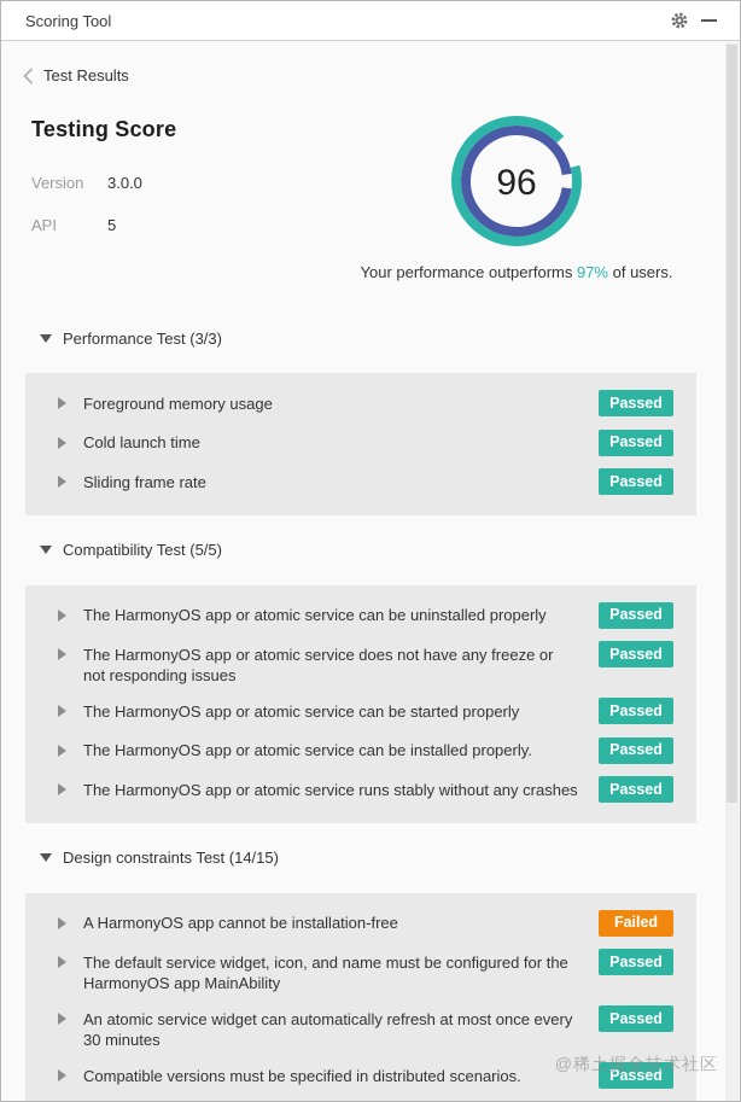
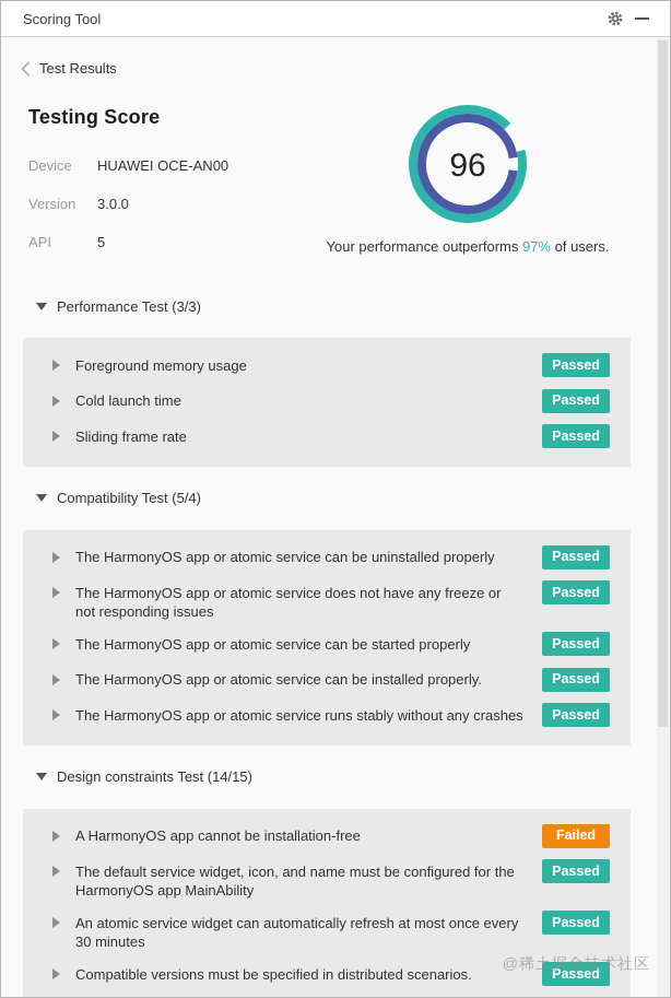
  Scoring Tool
  Test Results
  Testing Score
+ Device
+ HUAWEI OCE-AN00
  Version
  3.0.0
  API
  5
  96
  Your performance outperforms 97% of users.
  Performance Test (3/3)
  Foreground memory usage
  Passed
  Cold launch time
  Passed
  Sliding frame rate
  Passed
- Compatibility Test (5/5)
+ Compatibility Test (5/4)
  The HarmonyOS app or atomic service can be uninstalled properly
  Passed
  The HarmonyOS app or atomic service does not have any freeze or
  not responding issues
  Passed
  The HarmonyOS app or atomic service can be started properly
  Passed
  The HarmonyOS app or atomic service can be installed properly.
  Passed
  The HarmonyOS app or atomic service runs stably without any crashes
  Passed
  Design constraints Test (14/15)
  A HarmonyOS app cannot be installation-free
  Failed
  The default service widget, icon, and name must be configured for the
  HarmonyOS app MainAbility
  Passed
  An atomic service widget can automatically refresh at most once every
  30 minutes
  Passed
  Compatible versions must be specified in distributed scenarios.
  Passed
  @稀土掘金技术社区
